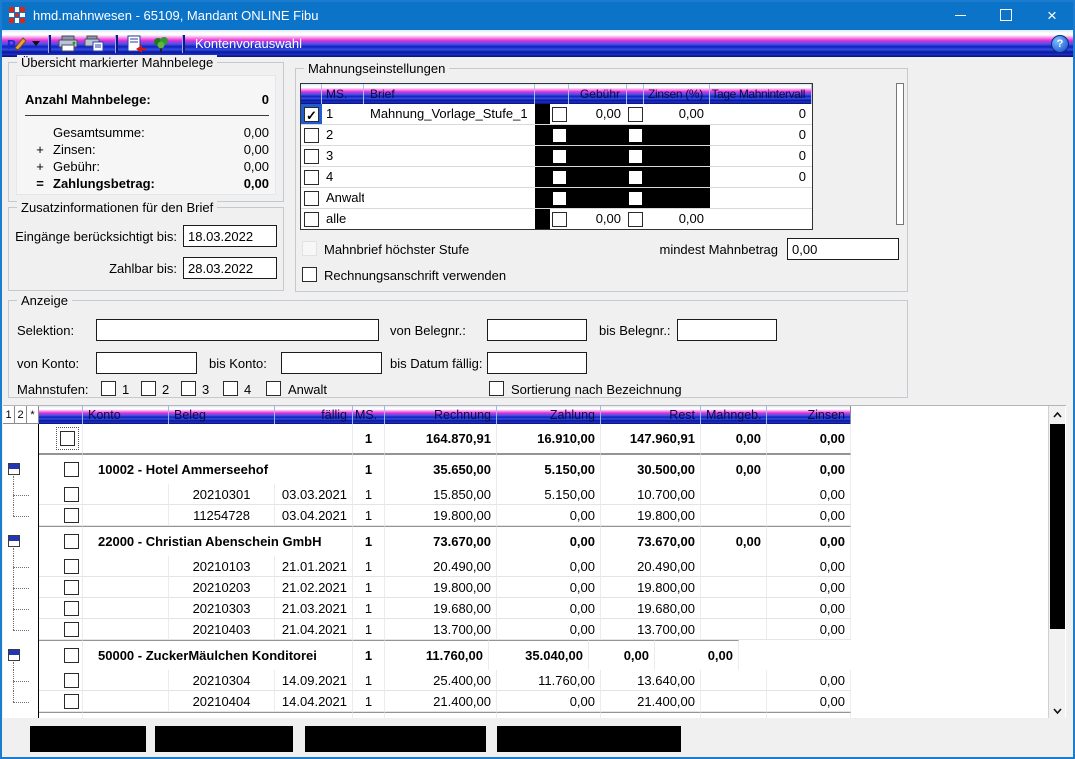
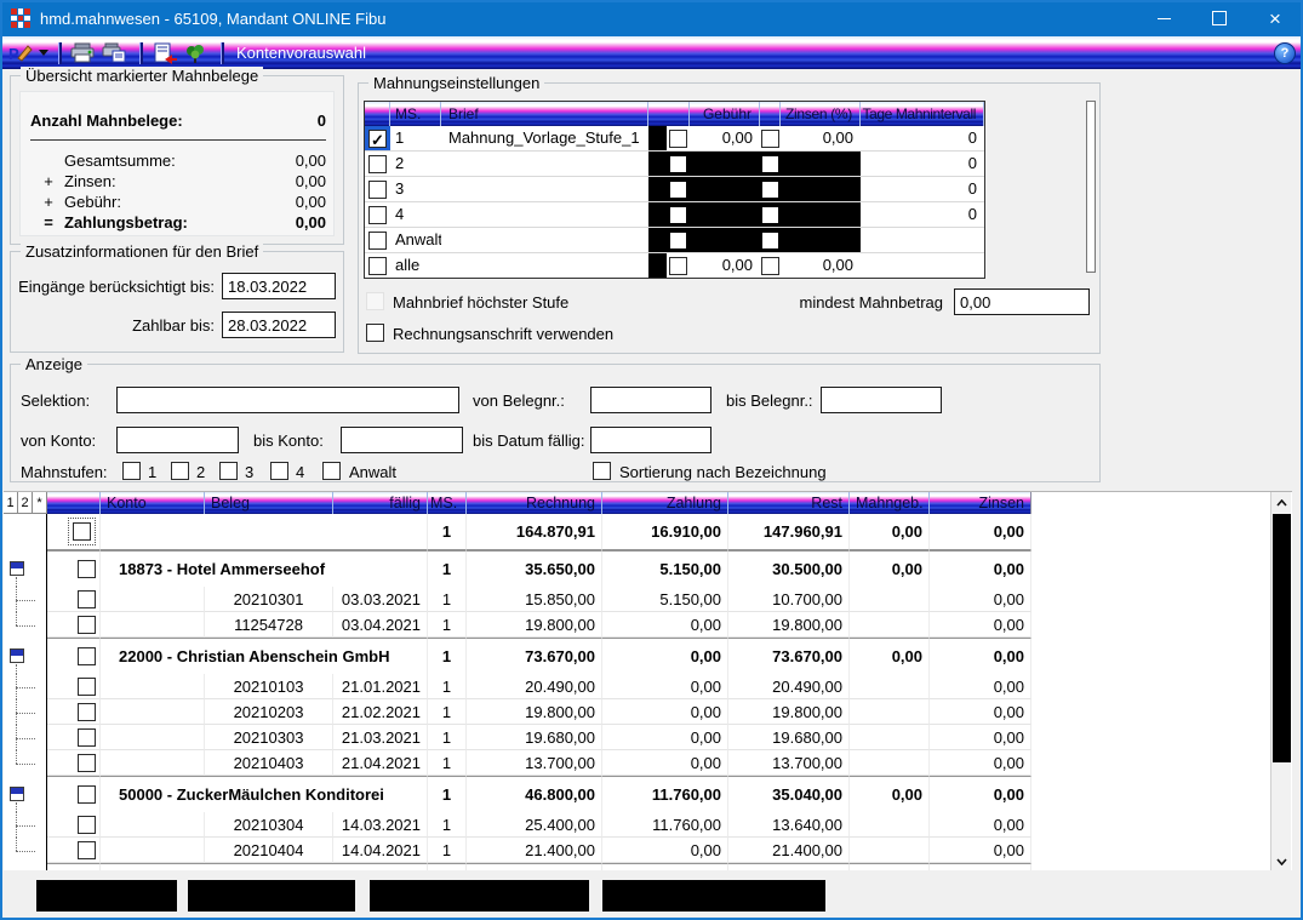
  hmd.mahnwesen - 65109, Mandant ONLINE Fibu
  ×
  P
  Kontenvorauswahl
  ?
  Übersicht markierter Mahnbelege
  Anzahl Mahnbelege:
  0
  Gesamtsumme:
  0,00
  +
  Zinsen:
  0,00
  +
  Gebühr:
  0,00
  =
  Zahlungsbetrag:
  0,00
  Zusatzinformationen für den Brief
  Eingänge berücksichtigt bis:
  18.03.2022
  Zahlbar bis:
  28.03.2022
  Mahnungseinstellungen
  MS.
  Brief
  Gebühr
  Zinsen (%)
  Tage Mahnintervall
  1
  Mahnung_Vorlage_Stufe_1
  0,00
  0,00
  0
  2
  0
  3
  0
  4
  0
  Anwalt
  alle
  0,00
  0,00
  Mahnbrief höchster Stufe
  mindest Mahnbetrag
  0,00
  Rechnungsanschrift verwenden
  Anzeige
  Selektion:
  von Belegnr.:
  bis Belegnr.:
  von Konto:
  bis Konto:
  bis Datum fällig:
  Mahnstufen:
  1
  2
  3
  4
  Anwalt
  Sortierung nach Bezeichnung
  1
  2
  *
  Konto
  Beleg
  fällig
  MS.
  Rechnung
  Zahlung
  Rest
  Mahngeb.
  Zinsen
  1
  164.870,91
  16.910,00
  147.960,91
  0,00
  0,00
- 10002 - Hotel Ammerseehof
+ 18873 - Hotel Ammerseehof
  1
  35.650,00
  5.150,00
  30.500,00
  0,00
  0,00
  20210301
  03.03.2021
  1
  15.850,00
  5.150,00
  10.700,00
  0,00
  11254728
  03.04.2021
  1
  19.800,00
  0,00
  19.800,00
  0,00
  22000 - Christian Abenschein GmbH
  1
  73.670,00
  0,00
  73.670,00
  0,00
  0,00
  20210103
  21.01.2021
  1
  20.490,00
  0,00
  20.490,00
  0,00
  20210203
  21.02.2021
  1
  19.800,00
  0,00
  19.800,00
  0,00
  20210303
  21.03.2021
  1
  19.680,00
  0,00
  19.680,00
  0,00
  20210403
  21.04.2021
  1
  13.700,00
  0,00
  13.700,00
  0,00
  50000 - ZuckerMäulchen Konditorei
  1
+ 46.800,00
  11.760,00
  35.040,00
  0,00
  0,00
  20210304
- 14.09.2021
+ 14.03.2021
  1
  25.400,00
  11.760,00
  13.640,00
  0,00
  20210404
  14.04.2021
  1
  21.400,00
  0,00
  21.400,00
  0,00
